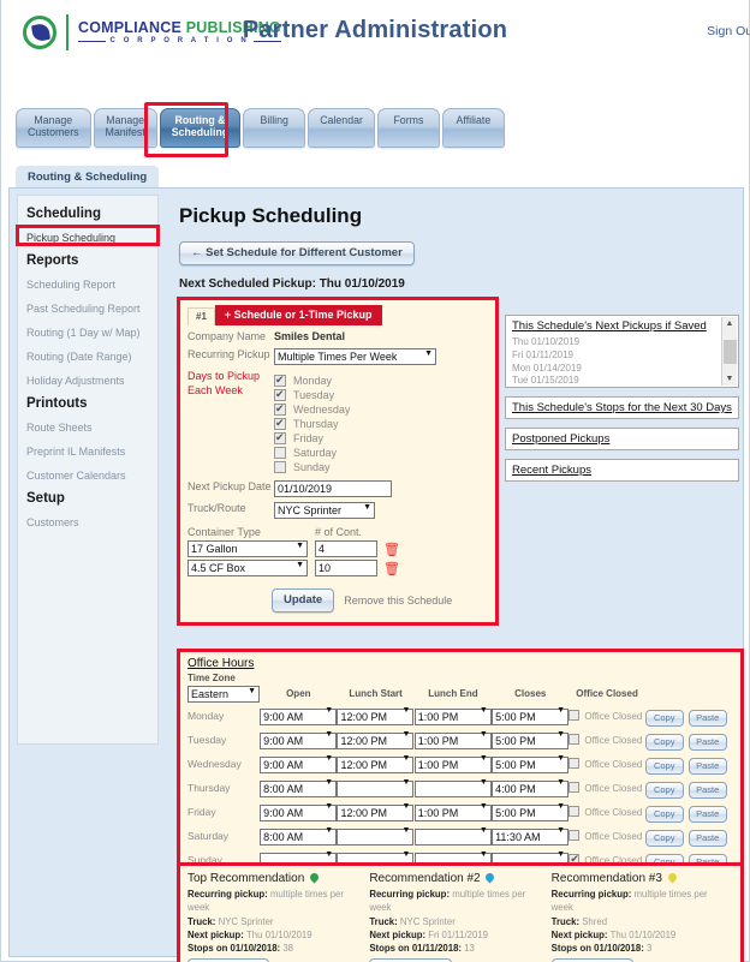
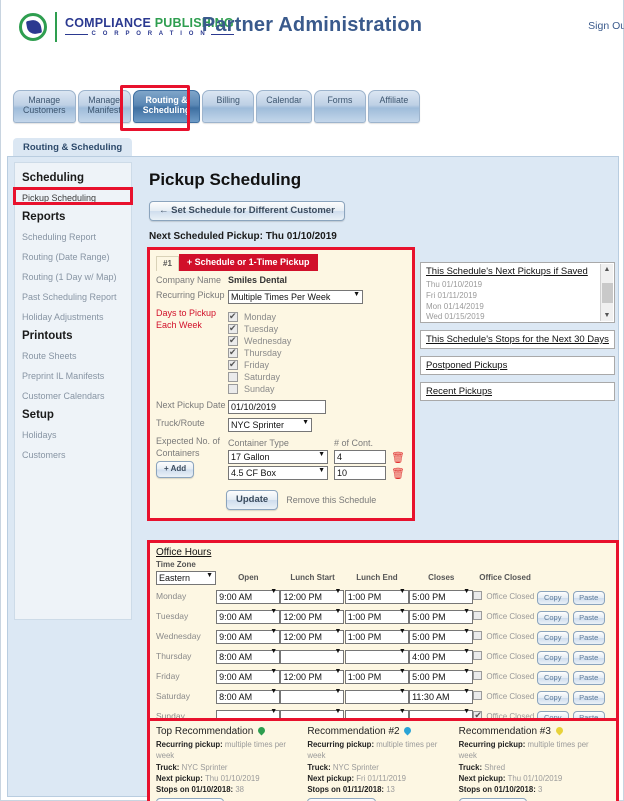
  COMPLIANCE PUBLISHING
  Partner Administration
  Sign Ou
  Manage
  Customers
  Manage
  Manifest
  Routing &
  Scheduling
  Billing
  Calendar
  Forms
  Affiliate
  Routing & Scheduling
  Scheduling
  Pickup Scheduling
  Reports
  Scheduling Report
- Past Scheduling Report
+ Routing (Date Range)
  Routing (1 Day w/ Map)
- Routing (Date Range)
+ Past Scheduling Report
  Holiday Adjustments
  Printouts
  Route Sheets
  Preprint IL Manifests
  Customer Calendars
  Setup
+ Holidays
  Customers
  Pickup Scheduling
  ← Set Schedule for Different Customer
  Next Scheduled Pickup: Thu 01/10/2019
  #1
  + Schedule or 1-Time Pickup
  Company Name
  Smiles Dental
  Recurring Pickup
  Multiple Times Per Week
  Days to Pickup
  Each Week
  Monday
  Tuesday
  Wednesday
  Thursday
  Friday
  Saturday
  Sunday
  Next Pickup Date
  01/10/2019
  Truck/Route
  NYC Sprinter
+ Expected No. of
+ Containers + Add
  Container Type
  # of Cont.
  17 Gallon
  4
  🗑
  4.5 CF Box
  10
  🗑
  Update
  Remove this Schedule
  This Schedule's Next Pickups if Saved
  Thu 01/10/2019
  Fri 01/11/2019
  Mon 01/14/2019
- Tue 01/15/2019
+ Wed 01/15/2019
  This Schedule's Stops for the Next 30 Days
  Postponed Pickups
  Recent Pickups
  Office Hours
  Time Zone
  Eastern	Open	Lunch Start	Lunch End	Closes	Office Closed
  Monday	9:00 AM	12:00 PM	1:00 PM	5:00 PM	Office Closed	Copy Paste
  Tuesday	9:00 AM	12:00 PM	1:00 PM	5:00 PM	Office Closed	Copy Paste
  Wednesday	9:00 AM	12:00 PM	1:00 PM	5:00 PM	Office Closed	Copy Paste
  Thursday	8:00 AM			4:00 PM	Office Closed	Copy Paste
  Friday	9:00 AM	12:00 PM	1:00 PM	5:00 PM	Office Closed	Copy Paste
  Saturday	8:00 AM			11:30 AM	Office Closed	Copy Paste
  Top Recommendation
  Recurring pickup: multiple times per week
  Truck: NYC Sprinter
  Next pickup: Thu 01/10/2019
  Stops on 01/10/2018: 38
  Recommendation #2
  Recurring pickup: multiple times per week
  Truck: NYC Sprinter
  Next pickup: Fri 01/11/2019
  Stops on 01/11/2018: 13
  Recommendation #3
  Recurring pickup: multiple times per week
  Truck: Shred
  Next pickup: Thu 01/10/2019
  Stops on 01/10/2018: 3
